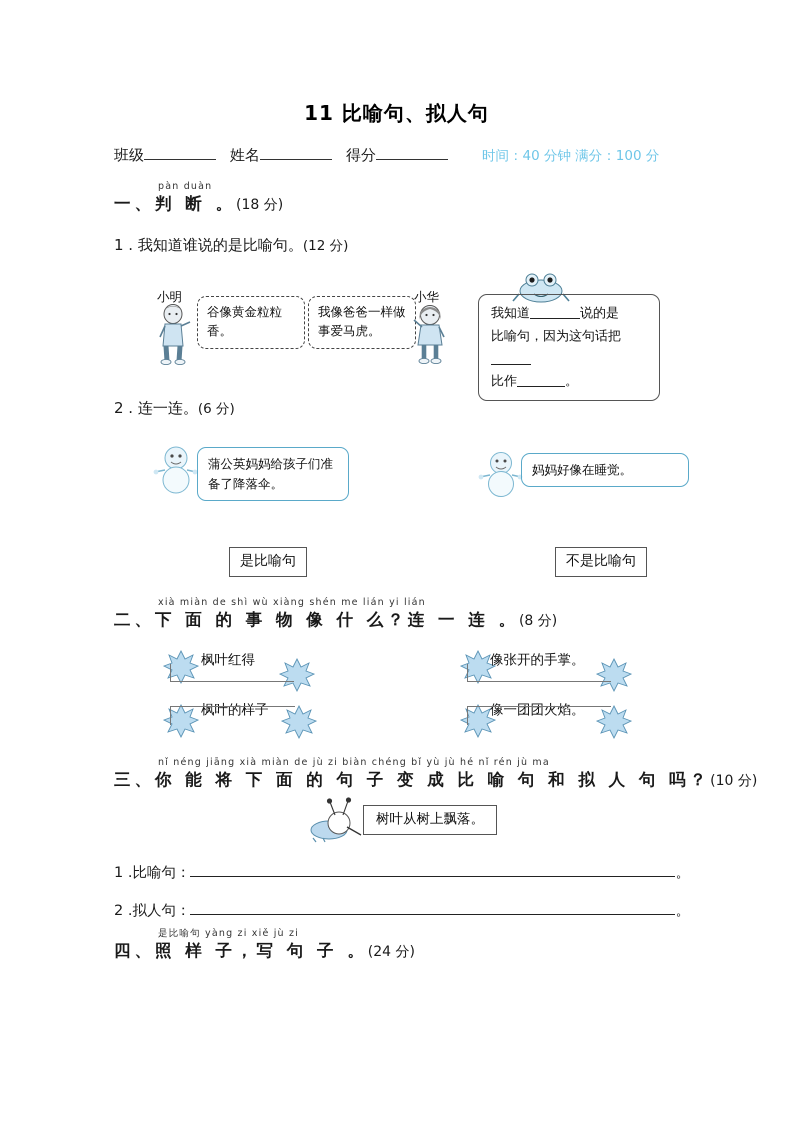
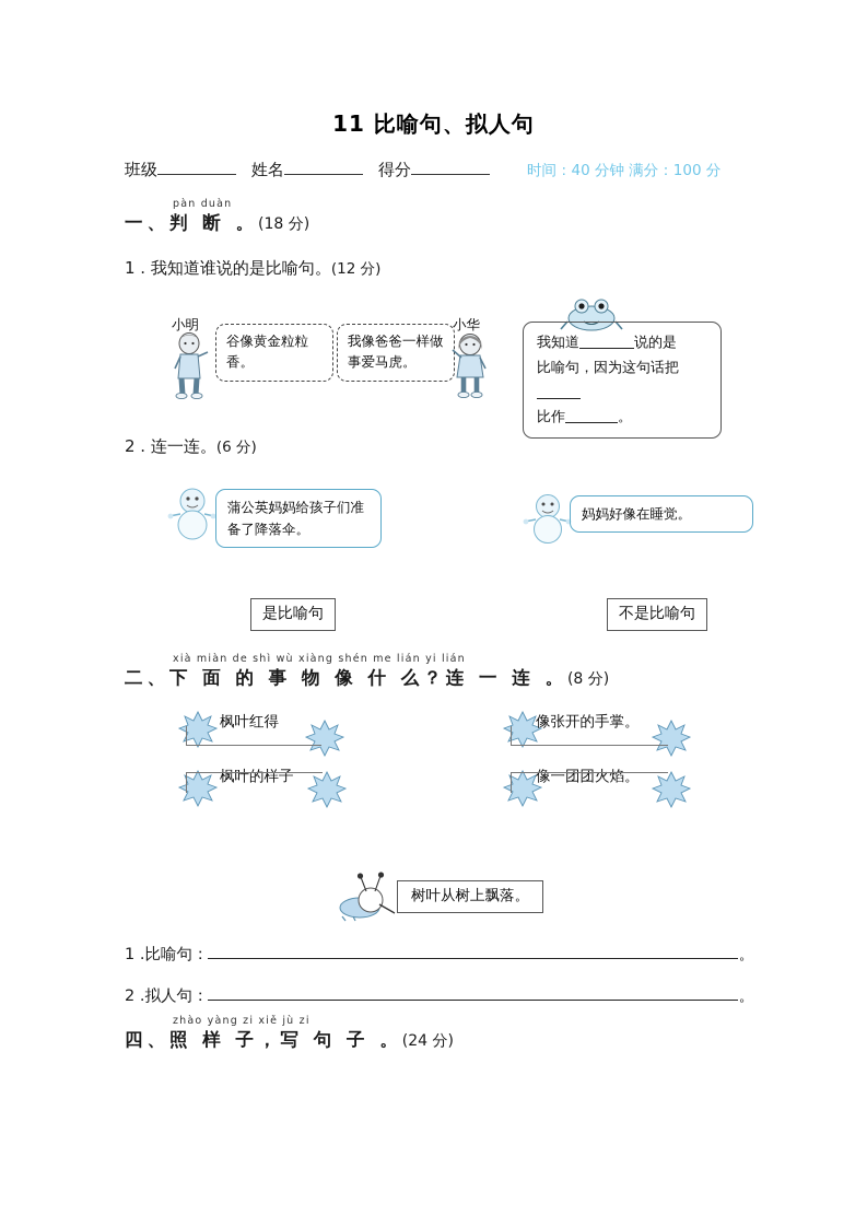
  11 比喻句、拟人句
  班级
  姓名
  得分
  时间：40 分钟 满分：100 分
  pàn duàn
  一、判 断 。(18 分)
  1 . 我知道谁说的是比喻句。(12 分)
  小明
  谷像黄金粒粒香。
  我像爸爸一样做事爱马虎。
  小华
  我知道 说的是
  比喻句，因为这句话把
  比作 。
  2 . 连一连。(6 分)
  蒲公英妈妈给孩子们准备了降落伞。
  妈妈好像在睡觉。
  是比喻句
  不是比喻句
  xià miàn de shì wù xiàng shén me lián yi lián
  二、下 面 的 事 物 像 什 么？连 一 连 。(8 分)
  枫叶红得
  枫叶的样子
  像张开的手掌。
  像一团团火焰。
- nǐ néng jiāng xià miàn de jù zi biàn chéng bǐ yù jù hé nǐ rén jù ma
- 三、你 能 将 下 面 的 句 子 变 成 比 喻 句 和 拟 人 句 吗？(10 分)
  树叶从树上飘落。
  1 .比喻句：
  。
  2 .拟人句：
  。
- 是比喻句 yàng zi xiě jù zi
+ zhào yàng zi xiě jù zi
  四、照 样 子，写 句 子 。(24 分)
